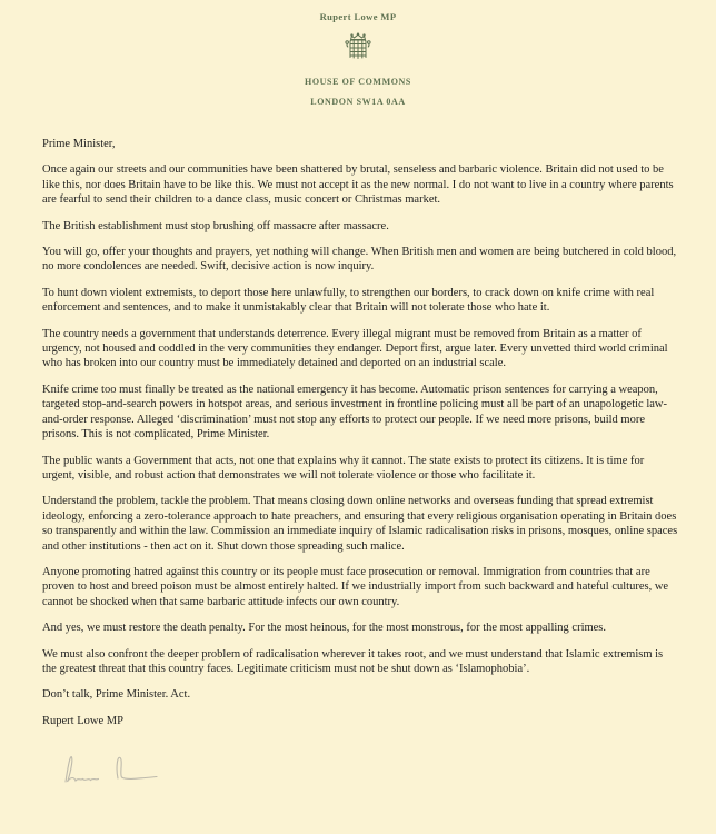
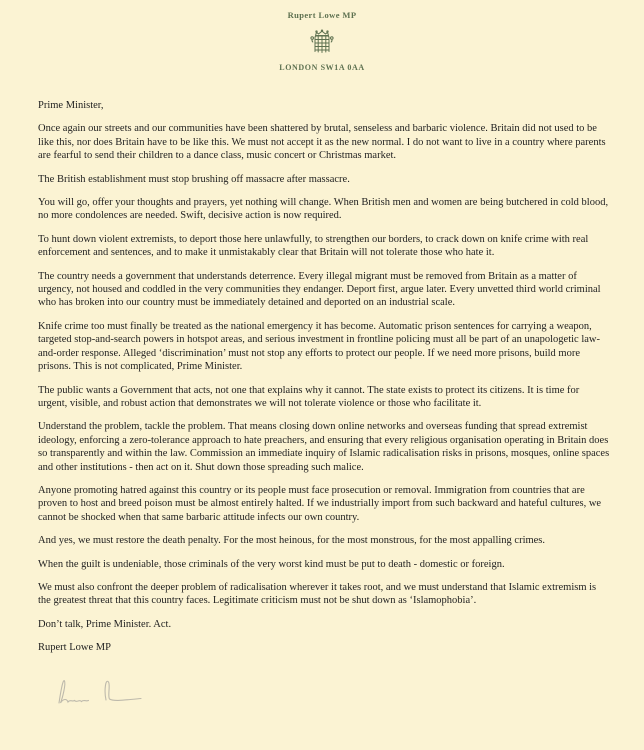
  Rupert Lowe MP
- HOUSE OF COMMONS
  LONDON SW1A 0AA
  Prime Minister,
  Once again our streets and our communities have been shattered by brutal, senseless and barbaric violence. Britain did not used to be like this, nor does Britain have to be like this. We must not accept it as the new normal. I do not want to live in a country where parents are fearful to send their children to a dance class, music concert or Christmas market.
  The British establishment must stop brushing off massacre after massacre.
- You will go, offer your thoughts and prayers, yet nothing will change. When British men and women are being butchered in cold blood, no more condolences are needed. Swift, decisive action is now inquiry.
+ You will go, offer your thoughts and prayers, yet nothing will change. When British men and women are being butchered in cold blood, no more condolences are needed. Swift, decisive action is now required.
  To hunt down violent extremists, to deport those here unlawfully, to strengthen our borders, to crack down on knife crime with real enforcement and sentences, and to make it unmistakably clear that Britain will not tolerate those who hate it.
  The country needs a government that understands deterrence. Every illegal migrant must be removed from Britain as a matter of urgency, not housed and coddled in the very communities they endanger. Deport first, argue later. Every unvetted third world criminal who has broken into our country must be immediately detained and deported on an industrial scale.
  Knife crime too must finally be treated as the national emergency it has become. Automatic prison sentences for carrying a weapon, targeted stop-and-search powers in hotspot areas, and serious investment in frontline policing must all be part of an unapologetic law-and-order response. Alleged ‘discrimination’ must not stop any efforts to protect our people. If we need more prisons, build more prisons. This is not complicated, Prime Minister.
  The public wants a Government that acts, not one that explains why it cannot. The state exists to protect its citizens. It is time for urgent, visible, and robust action that demonstrates we will not tolerate violence or those who facilitate it.
  Understand the problem, tackle the problem. That means closing down online networks and overseas funding that spread extremist ideology, enforcing a zero-tolerance approach to hate preachers, and ensuring that every religious organisation operating in Britain does so transparently and within the law. Commission an immediate inquiry of Islamic radicalisation risks in prisons, mosques, online spaces and other institutions - then act on it. Shut down those spreading such malice.
  Anyone promoting hatred against this country or its people must face prosecution or removal. Immigration from countries that are proven to host and breed poison must be almost entirely halted. If we industrially import from such backward and hateful cultures, we cannot be shocked when that same barbaric attitude infects our own country.
  And yes, we must restore the death penalty. For the most heinous, for the most monstrous, for the most appalling crimes.
+ When the guilt is undeniable, those criminals of the very worst kind must be put to death - domestic or foreign.
  We must also confront the deeper problem of radicalisation wherever it takes root, and we must understand that Islamic extremism is the greatest threat that this country faces. Legitimate criticism must not be shut down as ‘Islamophobia’.
  Don’t talk, Prime Minister. Act.
  Rupert Lowe MP
